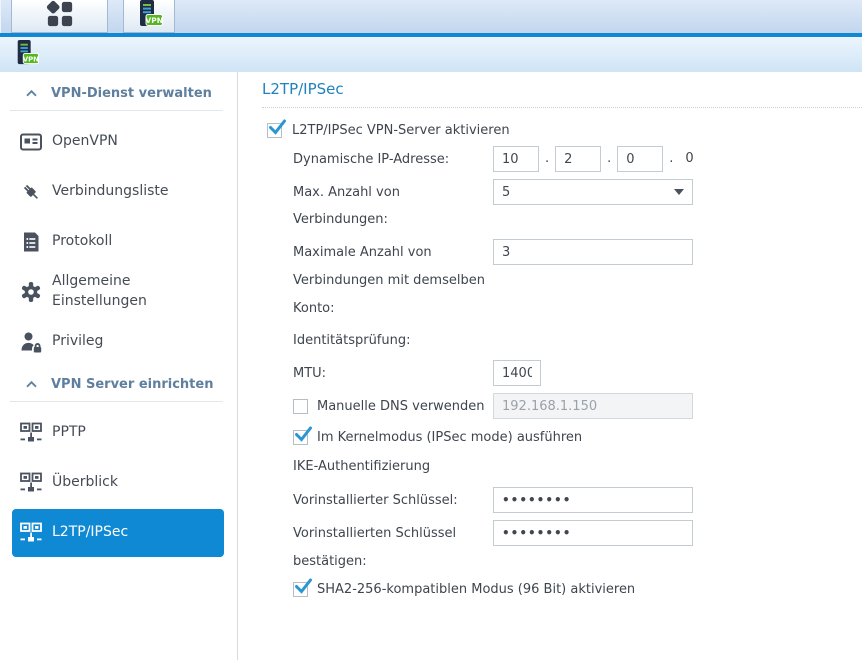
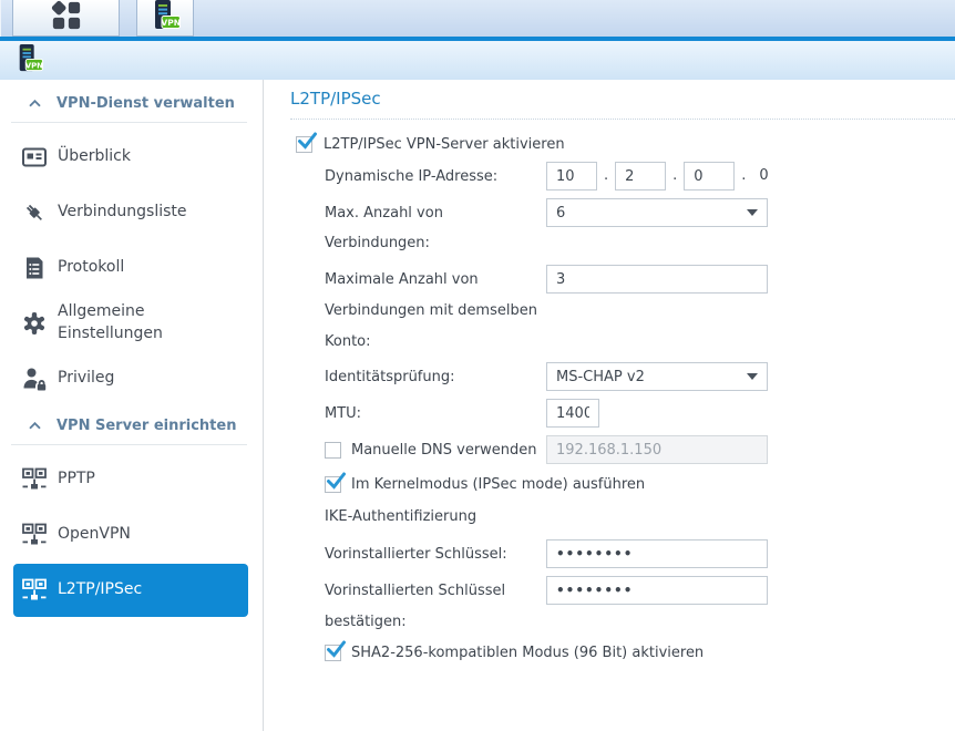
  VPN
  VPN
  VPN-Dienst verwalten
- OpenVPN
+ Überblick
  Verbindungsliste
  Protokoll
  Allgemeine Einstellungen
  Privileg
  VPN Server einrichten
  PPTP
- Überblick
+ OpenVPN
  L2TP/IPSec
  L2TP/IPSec
  L2TP/IPSec VPN-Server aktivieren
  Dynamische IP-Adresse:
  10
  .
  2
  .
  0
  .
  0
  Max. Anzahl von Verbindungen:
- 5
+ 6
  Maximale Anzahl von Verbindungen mit demselben Konto:
  3
  Identitätsprüfung:
+ MS-CHAP v2
  MTU:
  1400
  Manuelle DNS verwenden
  192.168.1.150
  Im Kernelmodus (IPSec mode) ausführen
  IKE-Authentifizierung
  Vorinstallierter Schlüssel:
  ••••••••
  Vorinstallierten Schlüssel bestätigen:
  ••••••••
  SHA2-256-kompatiblen Modus (96 Bit) aktivieren
